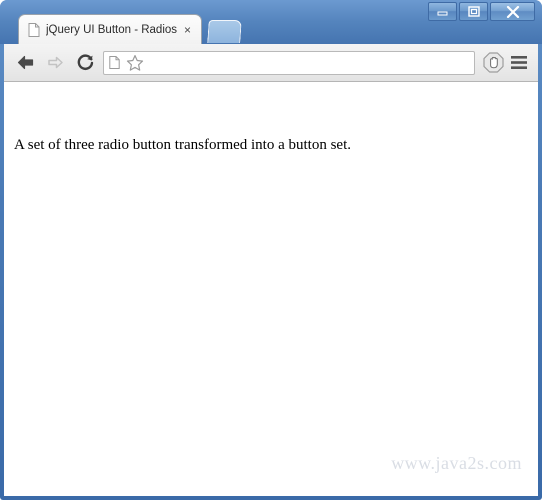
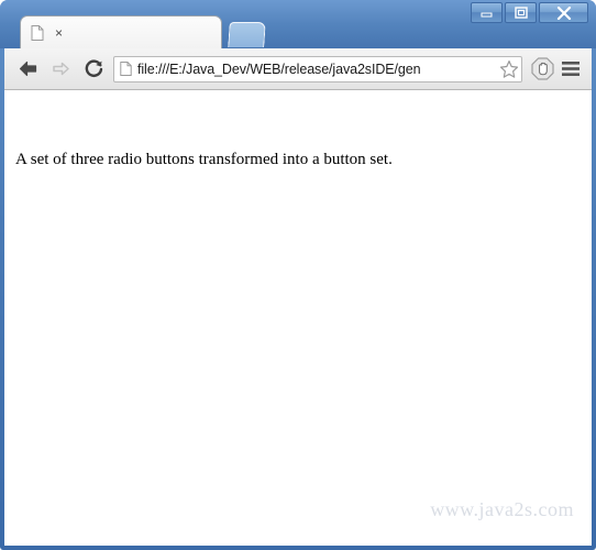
- jQuery UI Button - Radios
  ×
+ file:///E:/Java_Dev/WEB/release/java2sIDE/gen
- A set of three radio button transformed into a button set.
+ A set of three radio buttons transformed into a button set.
  www.java2s.com
